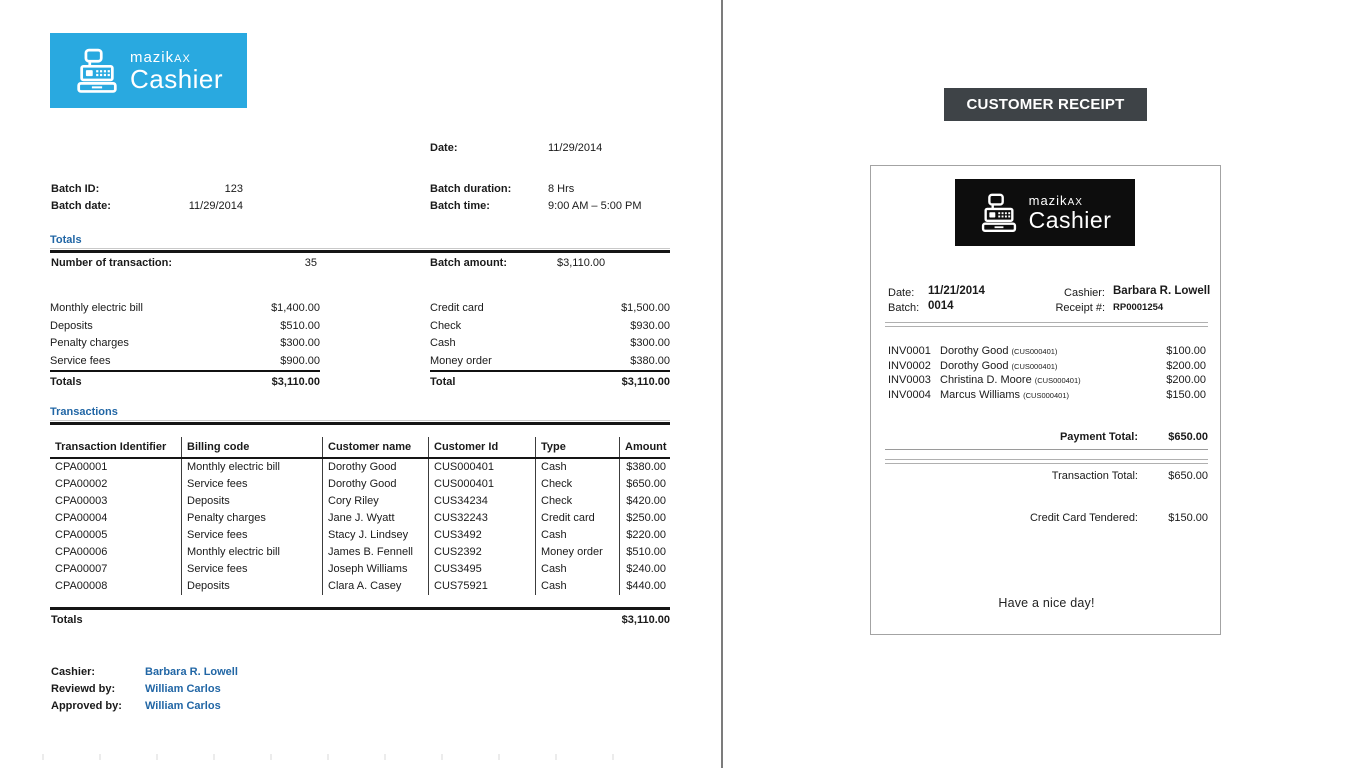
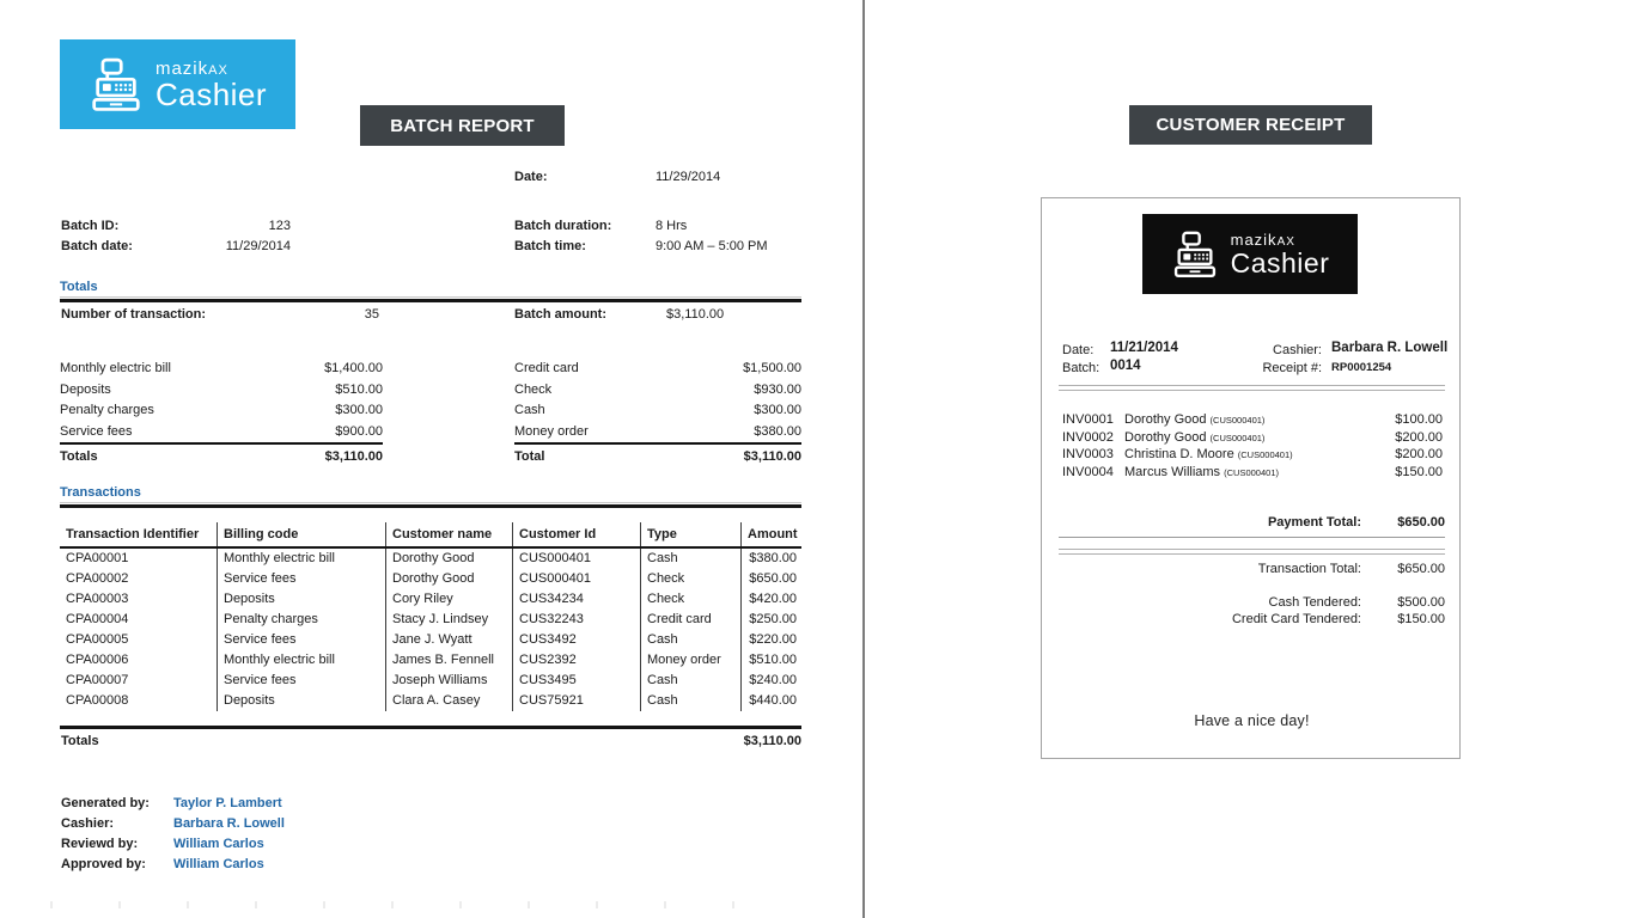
  mazikAX
  Cashier
+ BATCH REPORT
  Date:
  11/29/2014
  Batch ID:
  123
  Batch date:
  11/29/2014
  Batch duration:
  8 Hrs
  Batch time:
  9:00 AM – 5:00 PM
  Totals
  Number of transaction:
  35
  Batch amount:
  $3,110.00
  Monthly electric bill
  $1,400.00
  Deposits
  $510.00
  Penalty charges
  $300.00
  Service fees
  $900.00
  Totals
  $3,110.00
  Credit card
  $1,500.00
  Check
  $930.00
  Cash
  $300.00
  Money order
  $380.00
  Total
  $3,110.00
  Transactions
  Transaction Identifier
  Billing code
  Customer name
  Customer Id
  Type
  Amount
  CPA00001
  Monthly electric bill
  Dorothy Good
  CUS000401
  Cash
  $380.00
  CPA00002
  Service fees
  Dorothy Good
  CUS000401
  Check
  $650.00
  CPA00003
  Deposits
  Cory Riley
  CUS34234
  Check
  $420.00
  CPA00004
  Penalty charges
- Jane J. Wyatt
+ Stacy J. Lindsey
  CUS32243
  Credit card
  $250.00
  CPA00005
  Service fees
- Stacy J. Lindsey
+ Jane J. Wyatt
  CUS3492
  Cash
  $220.00
  CPA00006
  Monthly electric bill
  James B. Fennell
  CUS2392
  Money order
  $510.00
  CPA00007
  Service fees
  Joseph Williams
  CUS3495
  Cash
  $240.00
  CPA00008
  Deposits
  Clara A. Casey
  CUS75921
  Cash
  $440.00
  Totals
  $3,110.00
+ Generated by:
+ Taylor P. Lambert
  Cashier:
  Barbara R. Lowell
  Reviewd by:
  William Carlos
  Approved by:
  William Carlos
  CUSTOMER RECEIPT
  mazikAX
  Cashier
  Date:
  11/21/2014
  Cashier:
  Barbara R. Lowell
  Batch:
  0014
  Receipt #:
  RP0001254
  INV0001
  Dorothy Good (CUS000401)
  $100.00
  INV0002
  Dorothy Good (CUS000401)
  $200.00
  INV0003
  Christina D. Moore (CUS000401)
  $200.00
  INV0004
  Marcus Williams (CUS000401)
  $150.00
  Payment Total:
  $650.00
  Transaction Total:
  $650.00
+ Cash Tendered:
+ $500.00
  Credit Card Tendered:
  $150.00
  Have a nice day!
